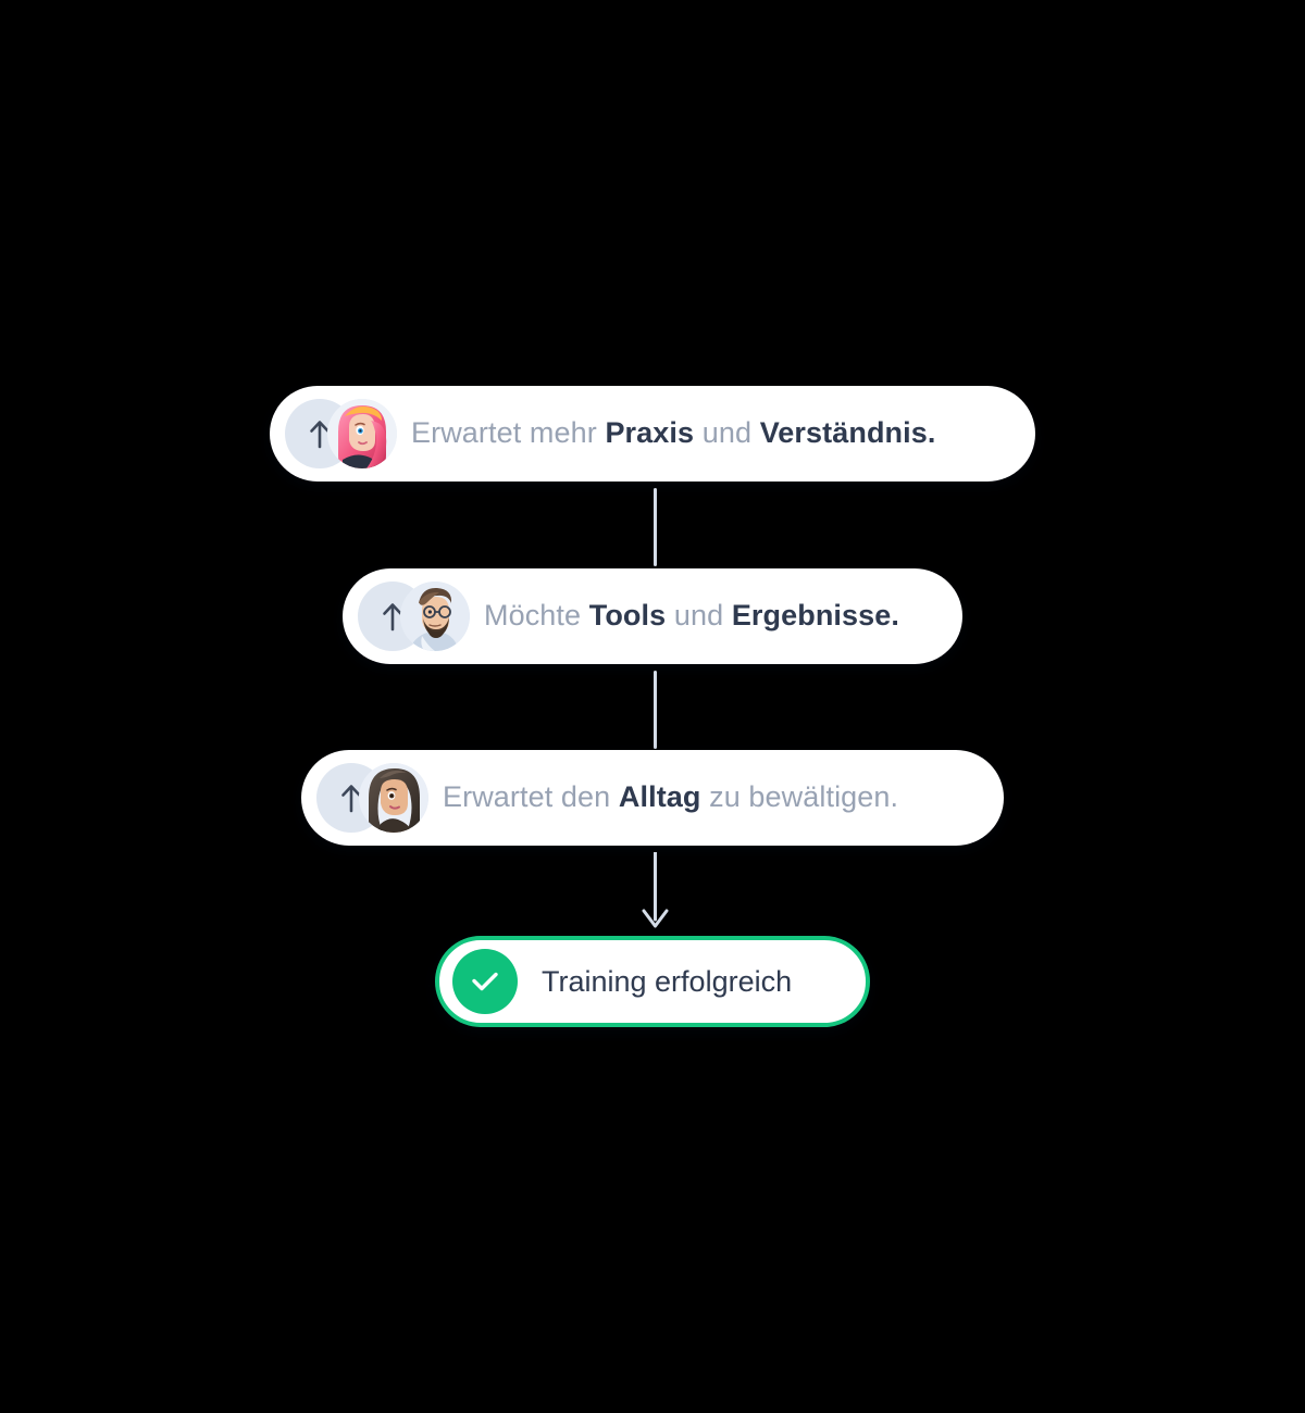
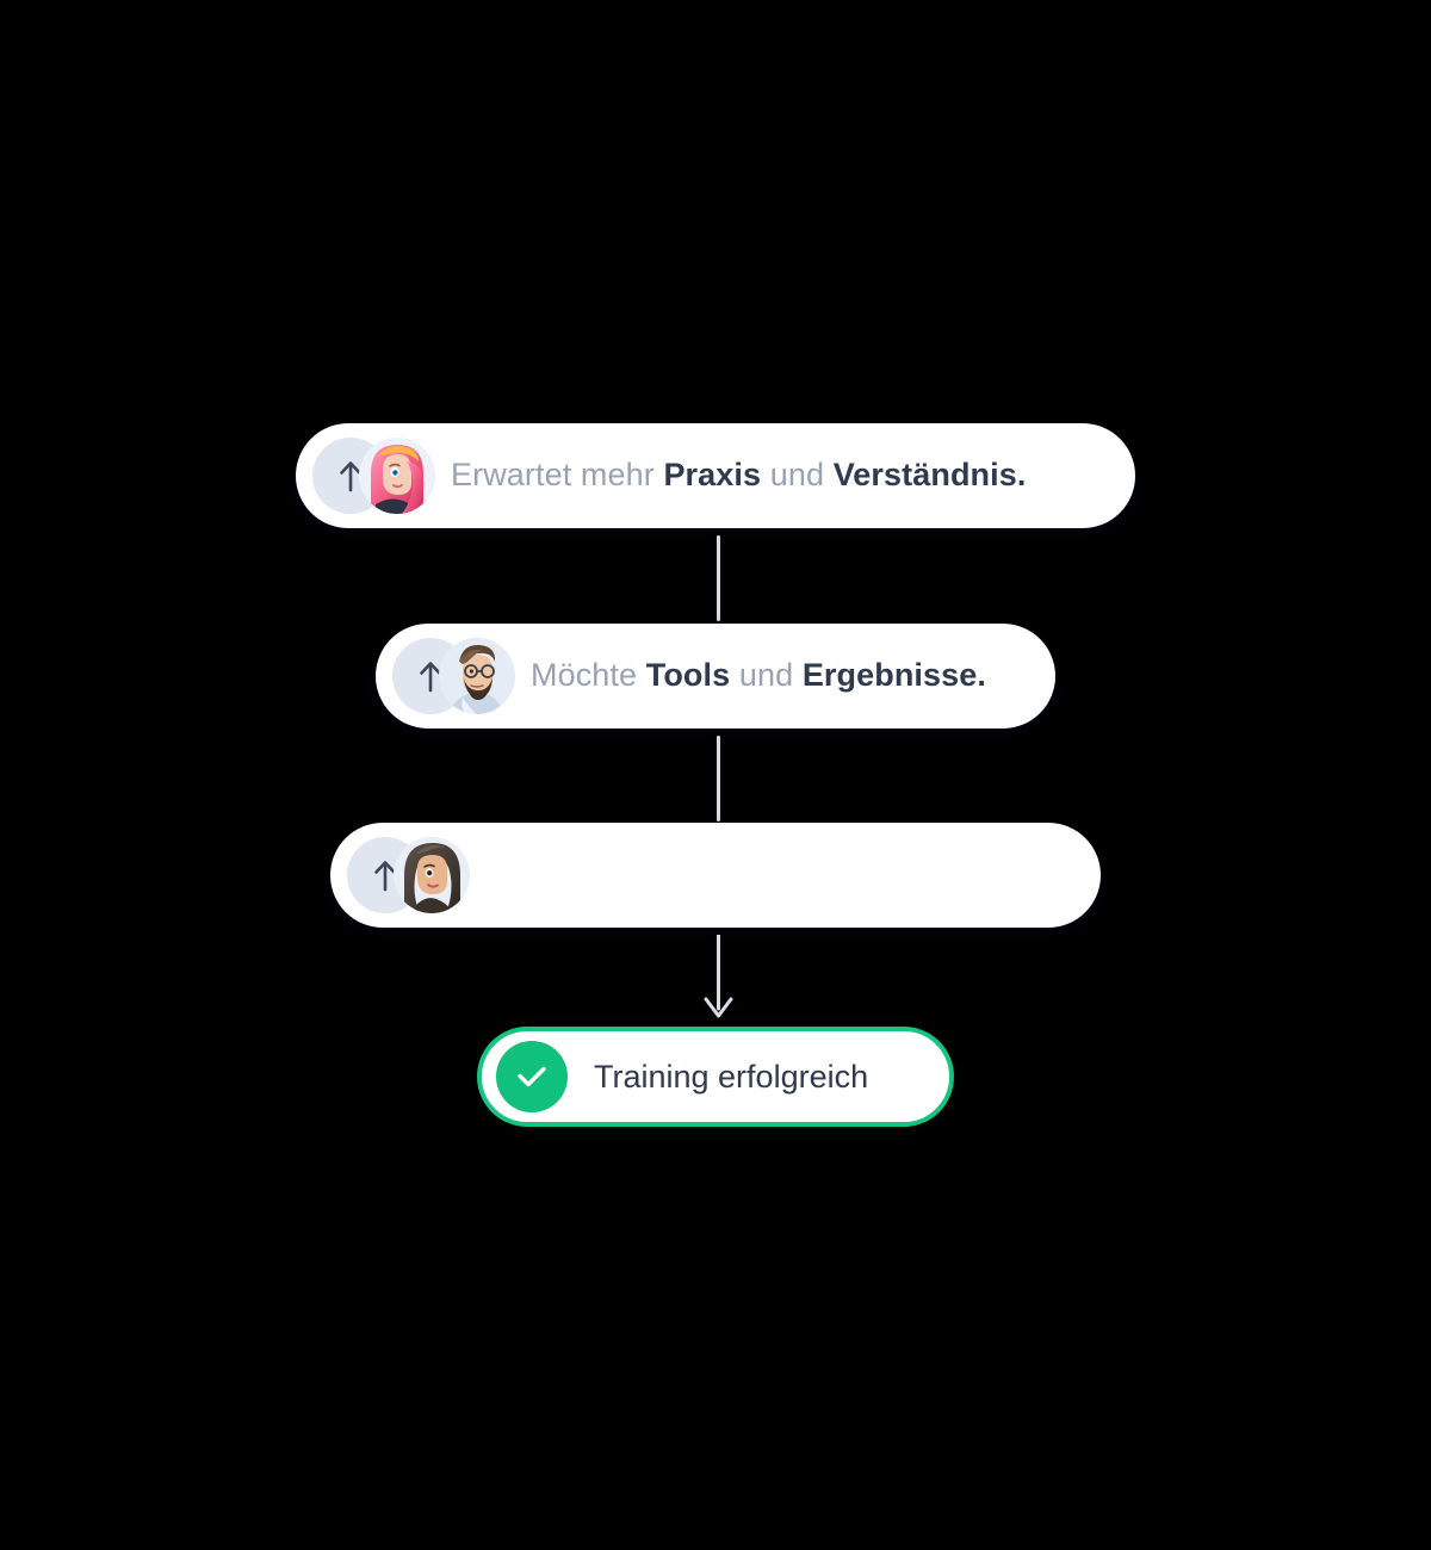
  Erwartet mehr Praxis und Verständnis.
  Möchte Tools und Ergebnisse.
- Erwartet den Alltag zu bewältigen.
  Training erfolgreich
